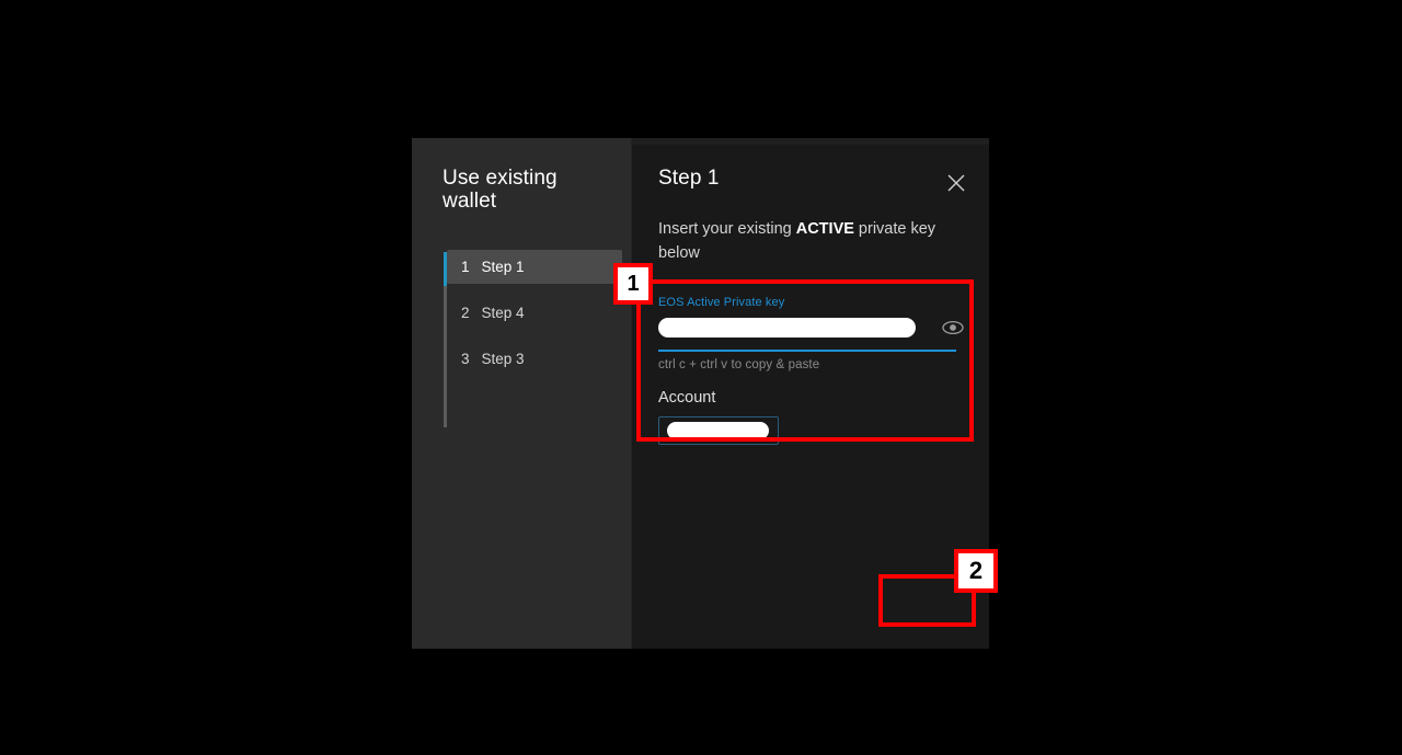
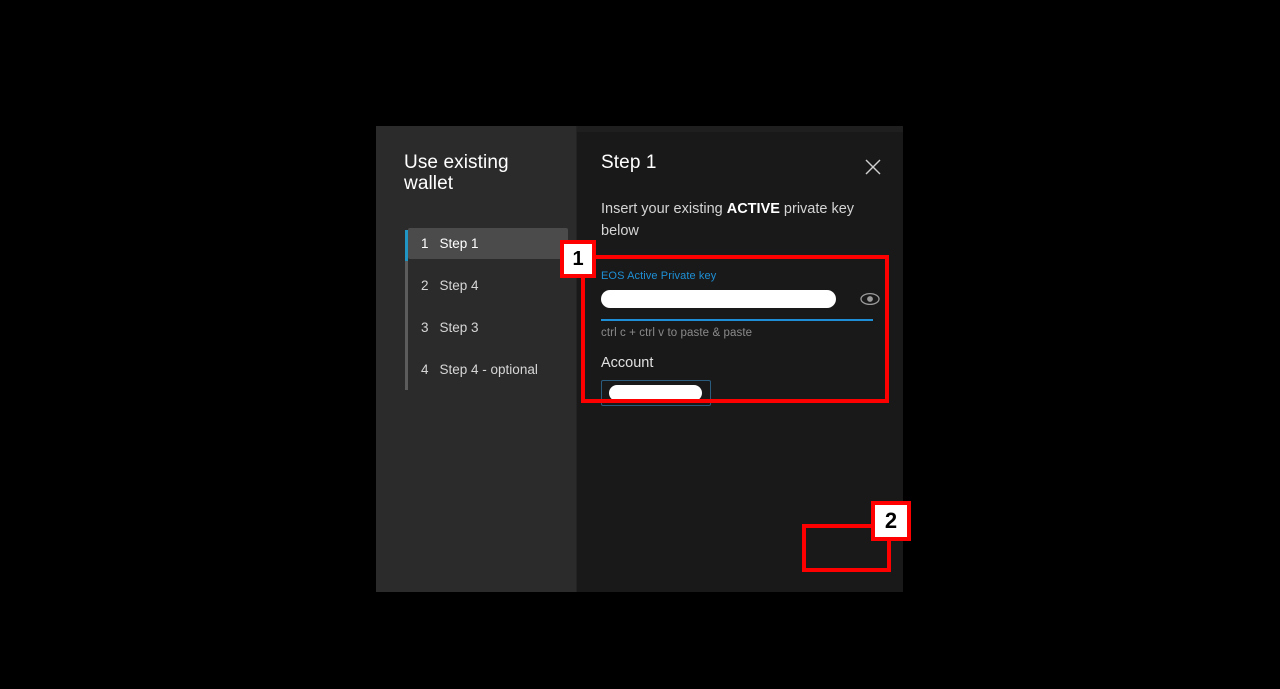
  Use existing wallet
  1
  Step 1
  2
  Step 4
  3
  Step 3
+ 4
+ Step 4 - optional
  Step 1
  Insert your existing ACTIVE private key below
  EOS Active Private key
- ctrl c + ctrl v to copy & paste
+ ctrl c + ctrl v to paste & paste
  Account
  1
  2
